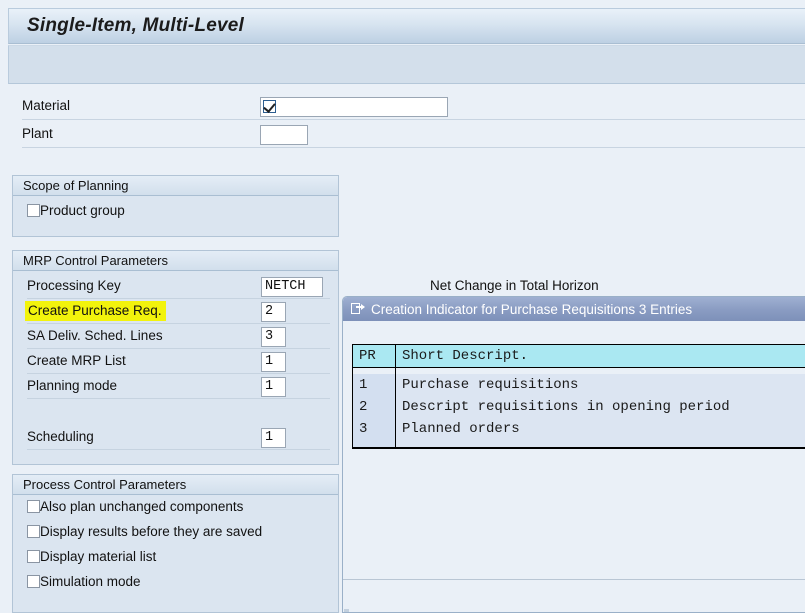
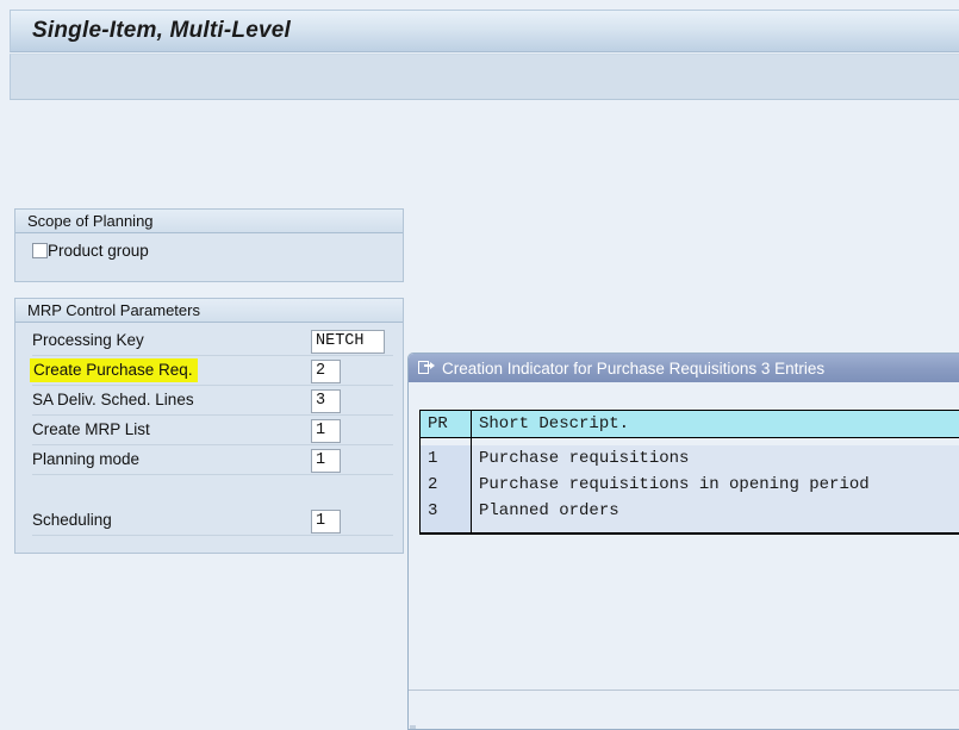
  Single-Item, Multi-Level
- Material
- Plant
  Scope of Planning
  Product group
  MRP Control Parameters
  Processing Key
  NETCH
  Create Purchase Req.
  2
  SA Deliv. Sched. Lines
  3
  Create MRP List
  1
  Planning mode
  1
  Scheduling
  1
- Net Change in Total Horizon
- Process Control Parameters
- Also plan unchanged components
- Display results before they are saved
- Display material list
- Simulation mode
  Creation Indicator for Purchase Requisitions 3 Entries
  PR	Short Descript.
  1	Purchase requisitions
- 2	Descript requisitions in opening period
+ 2	Purchase requisitions in opening period
  3	Planned orders
